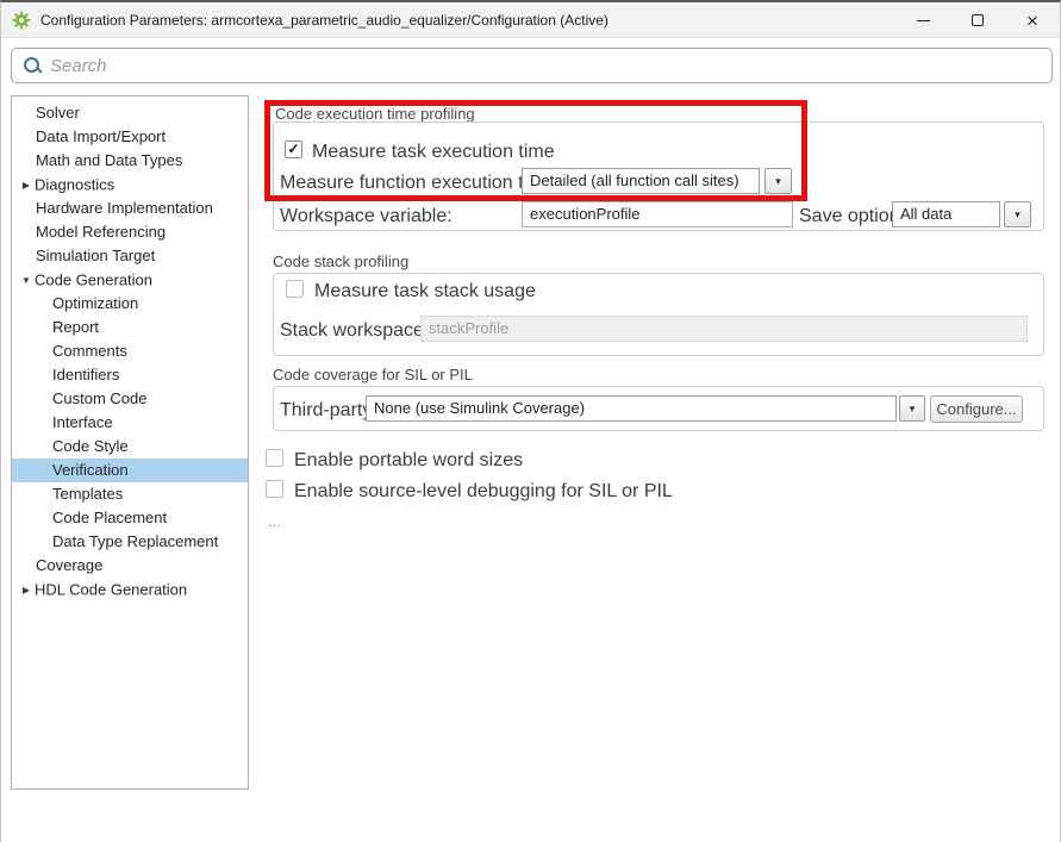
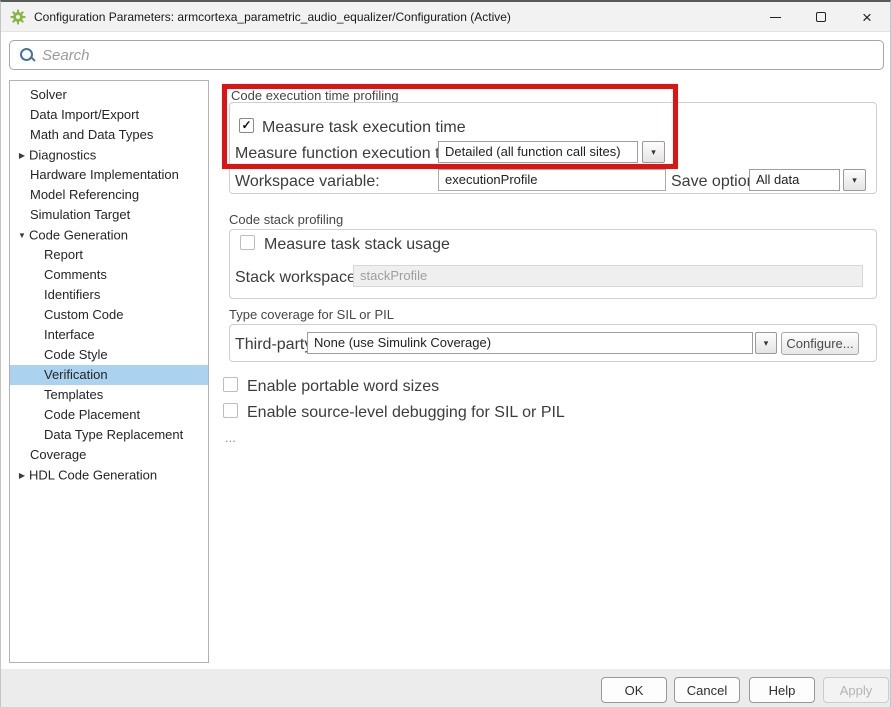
  Configuration Parameters: armcortexa_parametric_audio_equalizer/Configuration (Active)
  ×
  Search
  Solver
  Data Import/Export
  Math and Data Types
  ▶ Diagnostics
  Hardware Implementation
  Model Referencing
  Simulation Target
  ▼ Code Generation
- Optimization
  Report
  Comments
  Identifiers
  Custom Code
  Interface
  Code Style
  Verification
  Templates
  Code Placement
  Data Type Replacement
  Coverage
  ▶ HDL Code Generation
  Code execution time profiling
  ✓
  Measure task execution time
  Measure function execution
  Detailed (all function call sites)
  ▾
  Workspace variable:
  executionProfile
  Save optio
  All data
  ▾
  Code stack profiling
  Measure task stack usage
  stackProfile
- Code coverage for SIL or PIL
+ Type coverage for SIL or PIL
  None (use Simulink Coverage)
  ▾
  Configure...
  Enable portable word sizes
  Enable source-level debugging for SIL or PIL
  ...
+ OK
+ Cancel
+ Help
+ Apply
